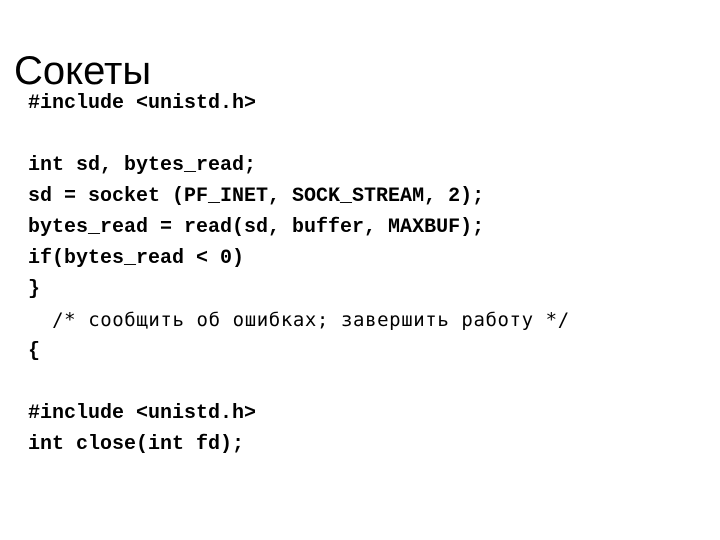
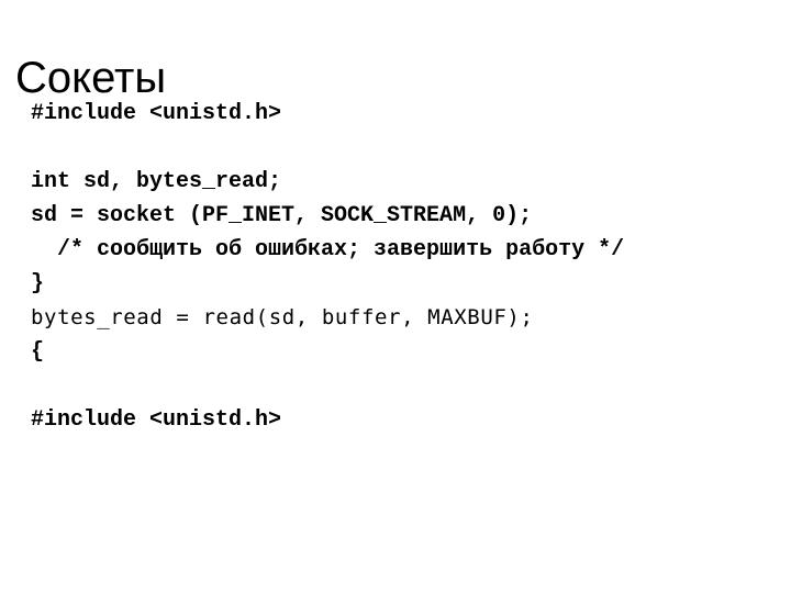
  Сокеты
  #include <unistd.h>
  int sd, bytes_read;
- sd = socket (PF_INET, SOCK_STREAM, 2);
+ sd = socket (PF_INET, SOCK_STREAM, 0);
- bytes_read = read(sd, buffer, MAXBUF);
+ /* сообщить об ошибках; завершить работу */
- if(bytes_read < 0)
  }
- /* сообщить об ошибках; завершить работу */
+ bytes_read = read(sd, buffer, MAXBUF);
  {
  #include <unistd.h>
- int close(int fd);
